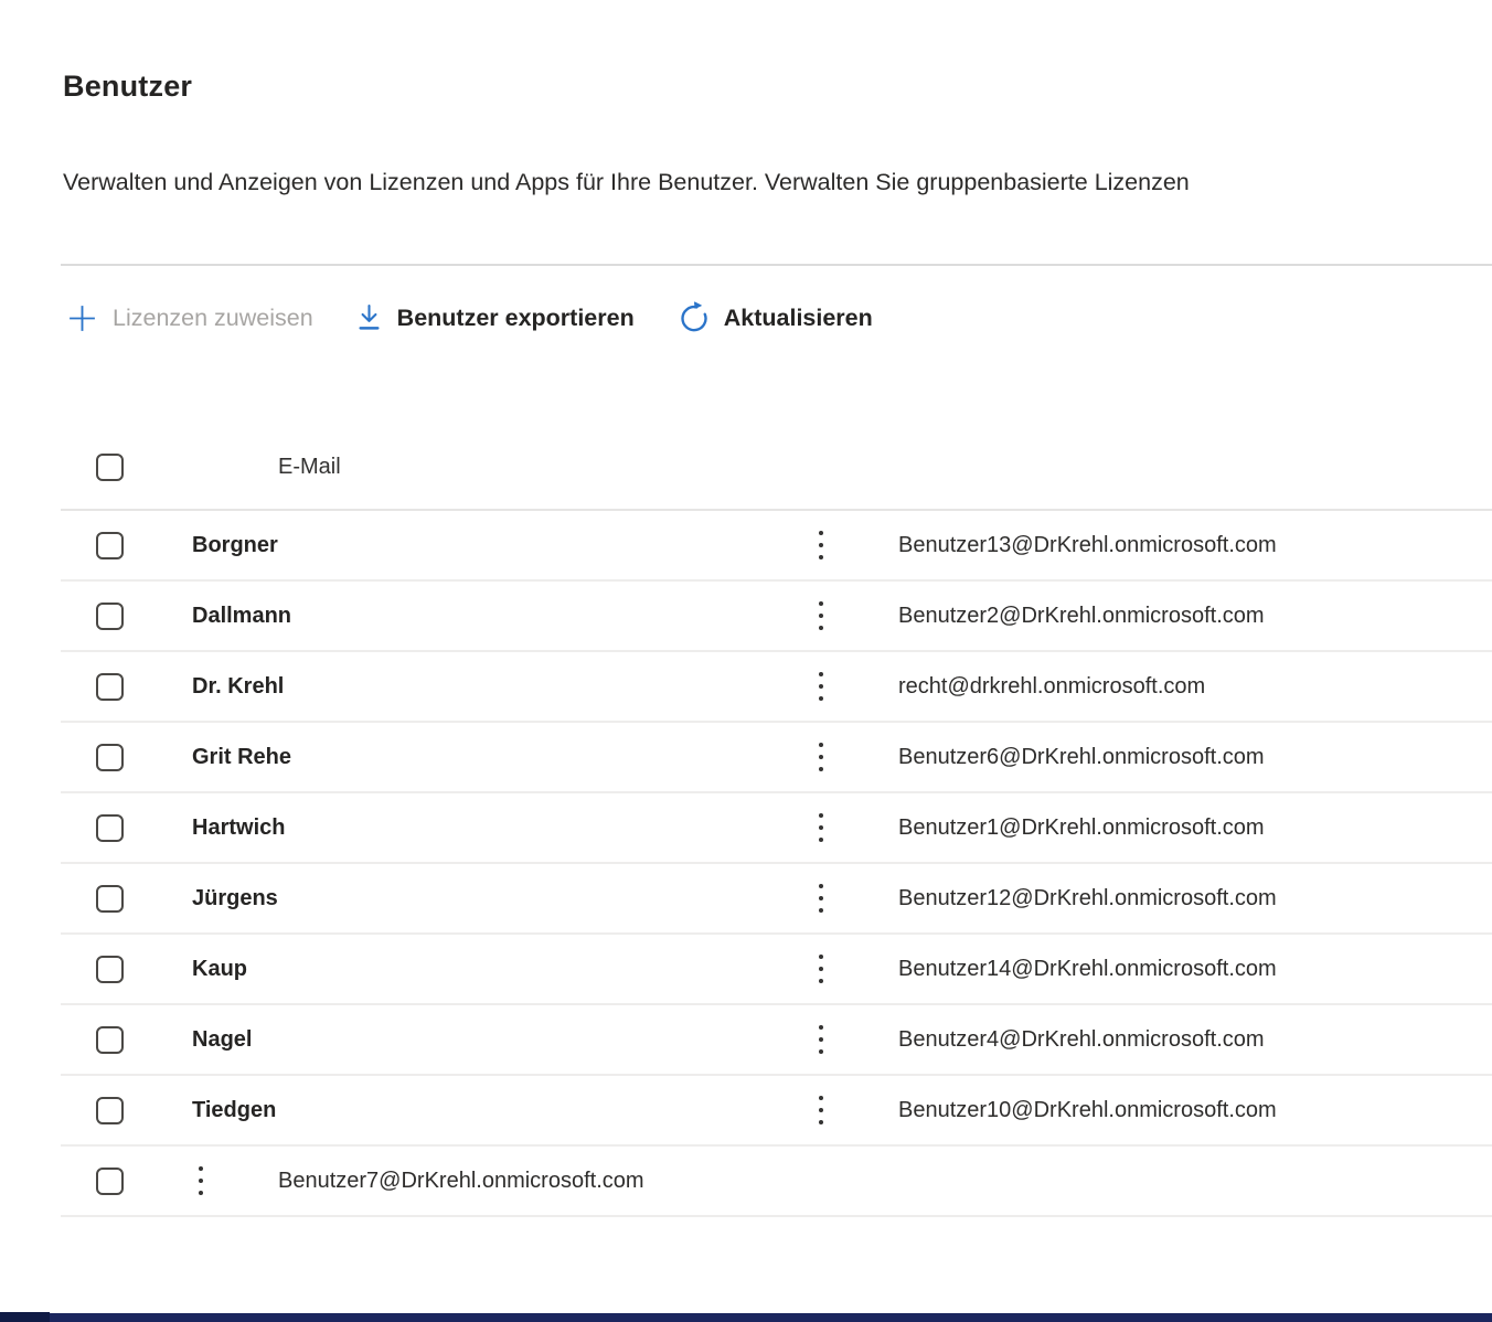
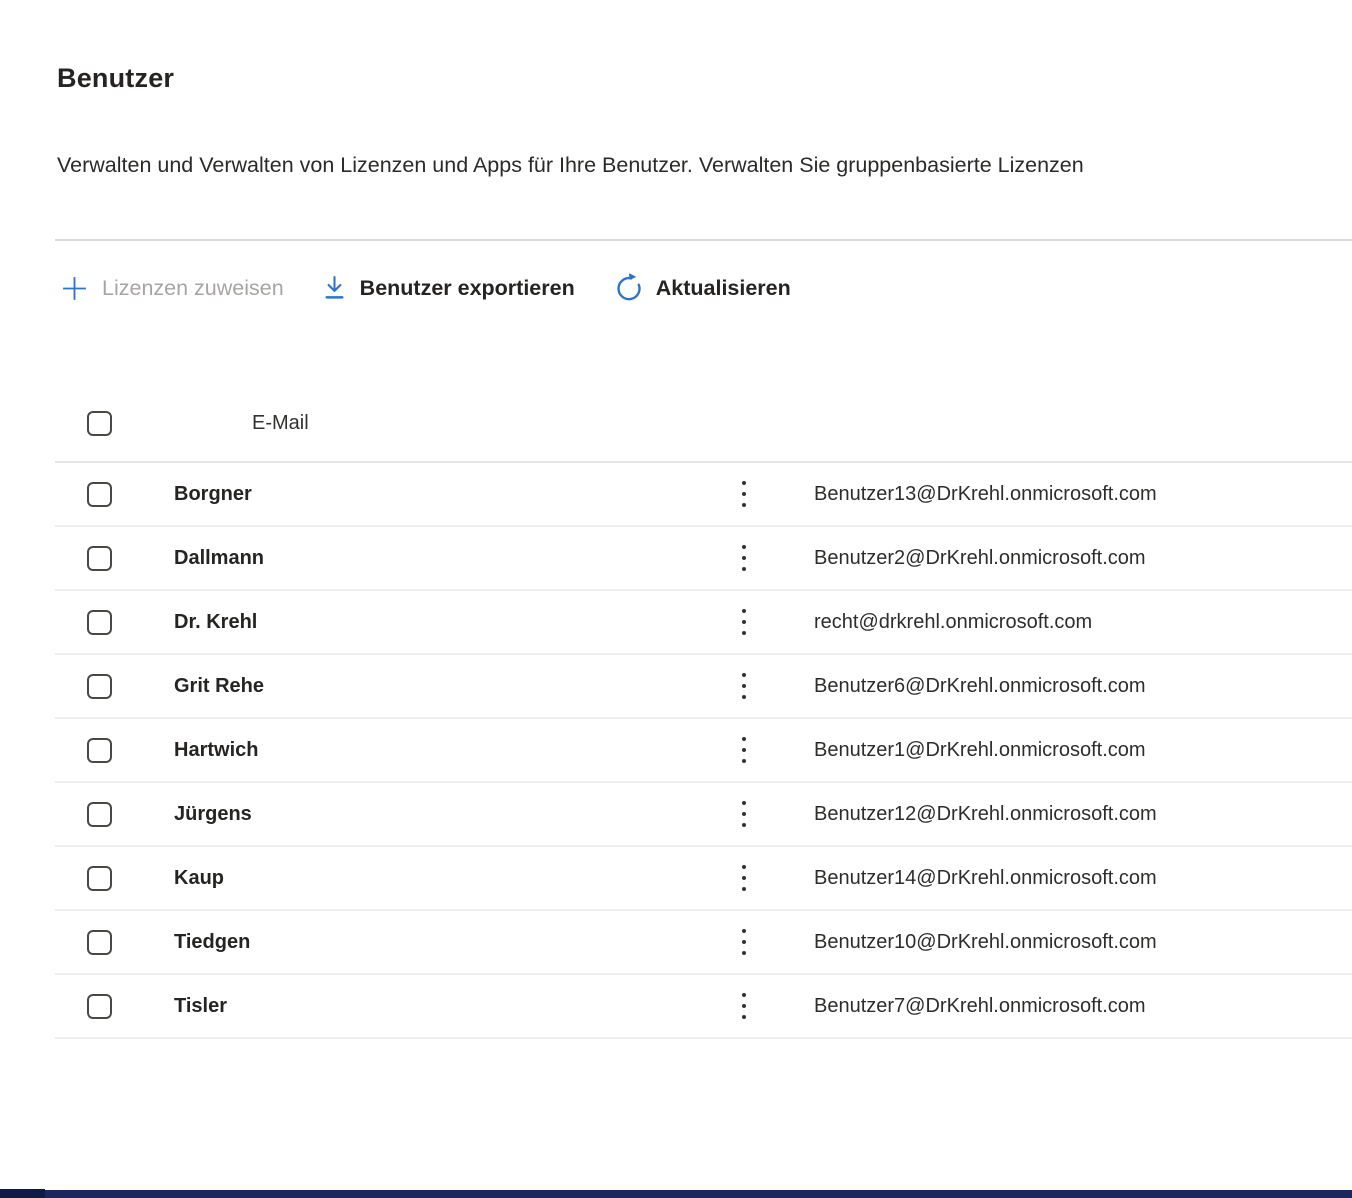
  Benutzer
- Verwalten und Anzeigen von Lizenzen und Apps für Ihre Benutzer. Verwalten Sie gruppenbasierte Lizenzen
+ Verwalten und Verwalten von Lizenzen und Apps für Ihre Benutzer. Verwalten Sie gruppenbasierte Lizenzen
  Lizenzen zuweisen
  Benutzer exportieren
  Aktualisieren
  E-Mail
  Borgner
  Benutzer13@DrKrehl.onmicrosoft.com
  Dallmann
  Benutzer2@DrKrehl.onmicrosoft.com
  Dr. Krehl
  recht@drkrehl.onmicrosoft.com
  Grit Rehe
  Benutzer6@DrKrehl.onmicrosoft.com
  Hartwich
  Benutzer1@DrKrehl.onmicrosoft.com
  Jürgens
  Benutzer12@DrKrehl.onmicrosoft.com
  Kaup
  Benutzer14@DrKrehl.onmicrosoft.com
- Nagel
- Benutzer4@DrKrehl.onmicrosoft.com
  Tiedgen
  Benutzer10@DrKrehl.onmicrosoft.com
+ Tisler
  Benutzer7@DrKrehl.onmicrosoft.com
